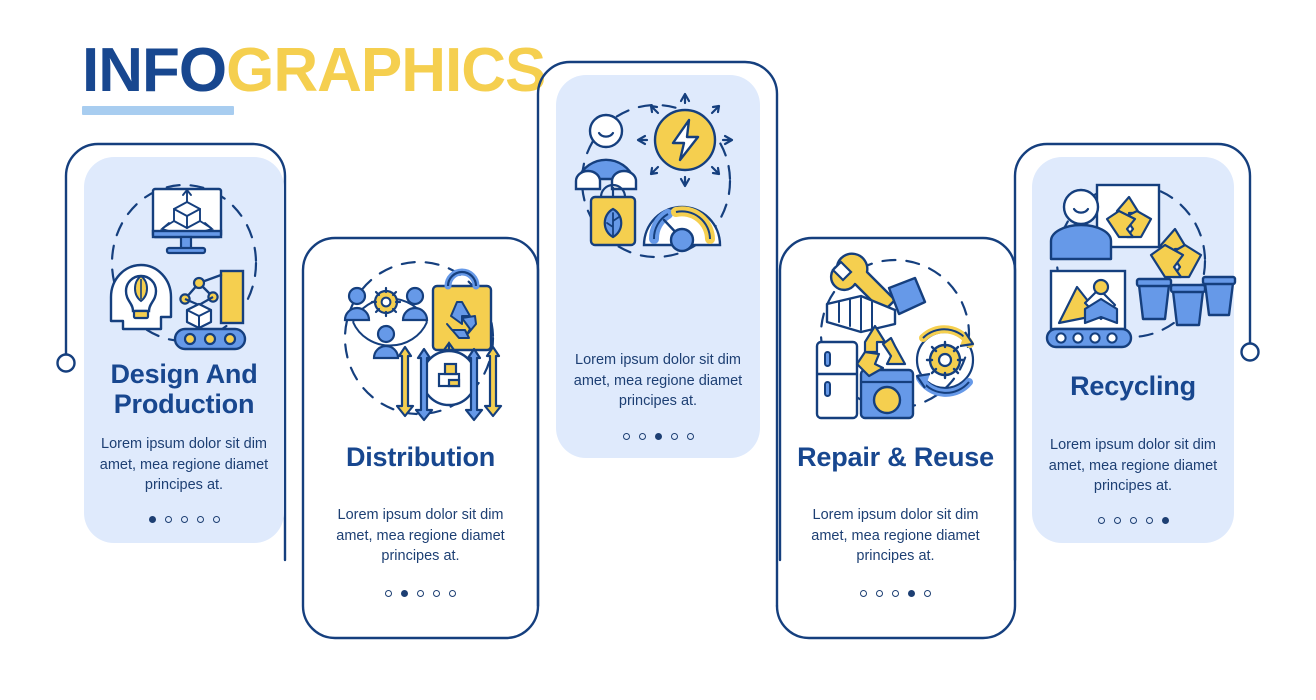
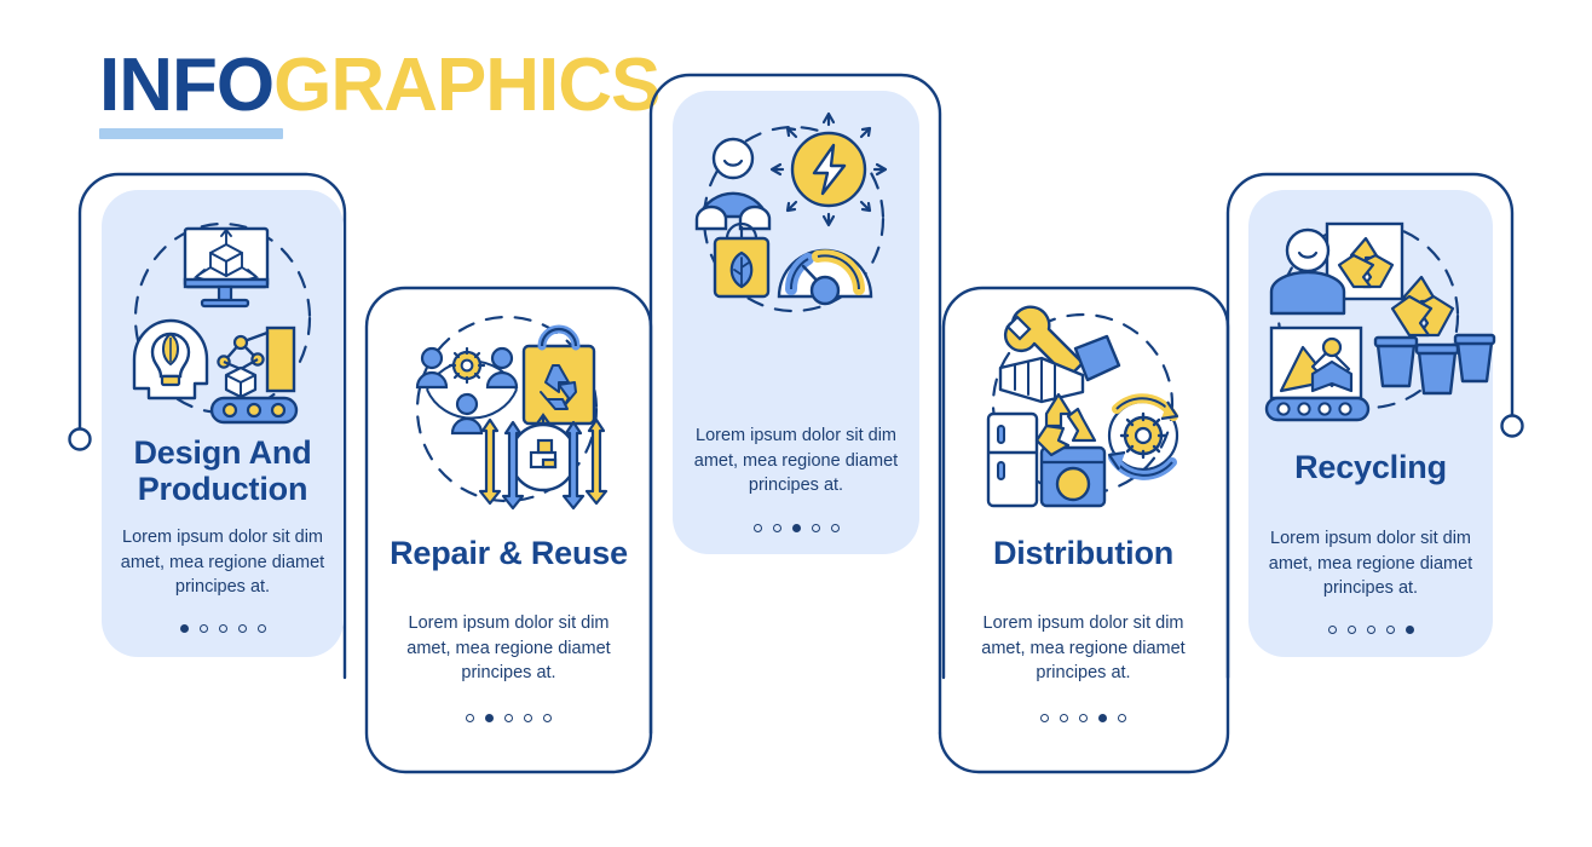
  INFOGRAPHICS
  Design And Production
  Lorem ipsum dolor sit dim amet, mea regione diamet principes at.
- Distribution
+ Repair & Reuse
  Lorem ipsum dolor sit dim amet, mea regione diamet principes at.
  Lorem ipsum dolor sit dim amet, mea regione diamet principes at.
- Repair & Reuse
+ Distribution
  Lorem ipsum dolor sit dim amet, mea regione diamet principes at.
  Recycling
  Lorem ipsum dolor sit dim amet, mea regione diamet principes at.
